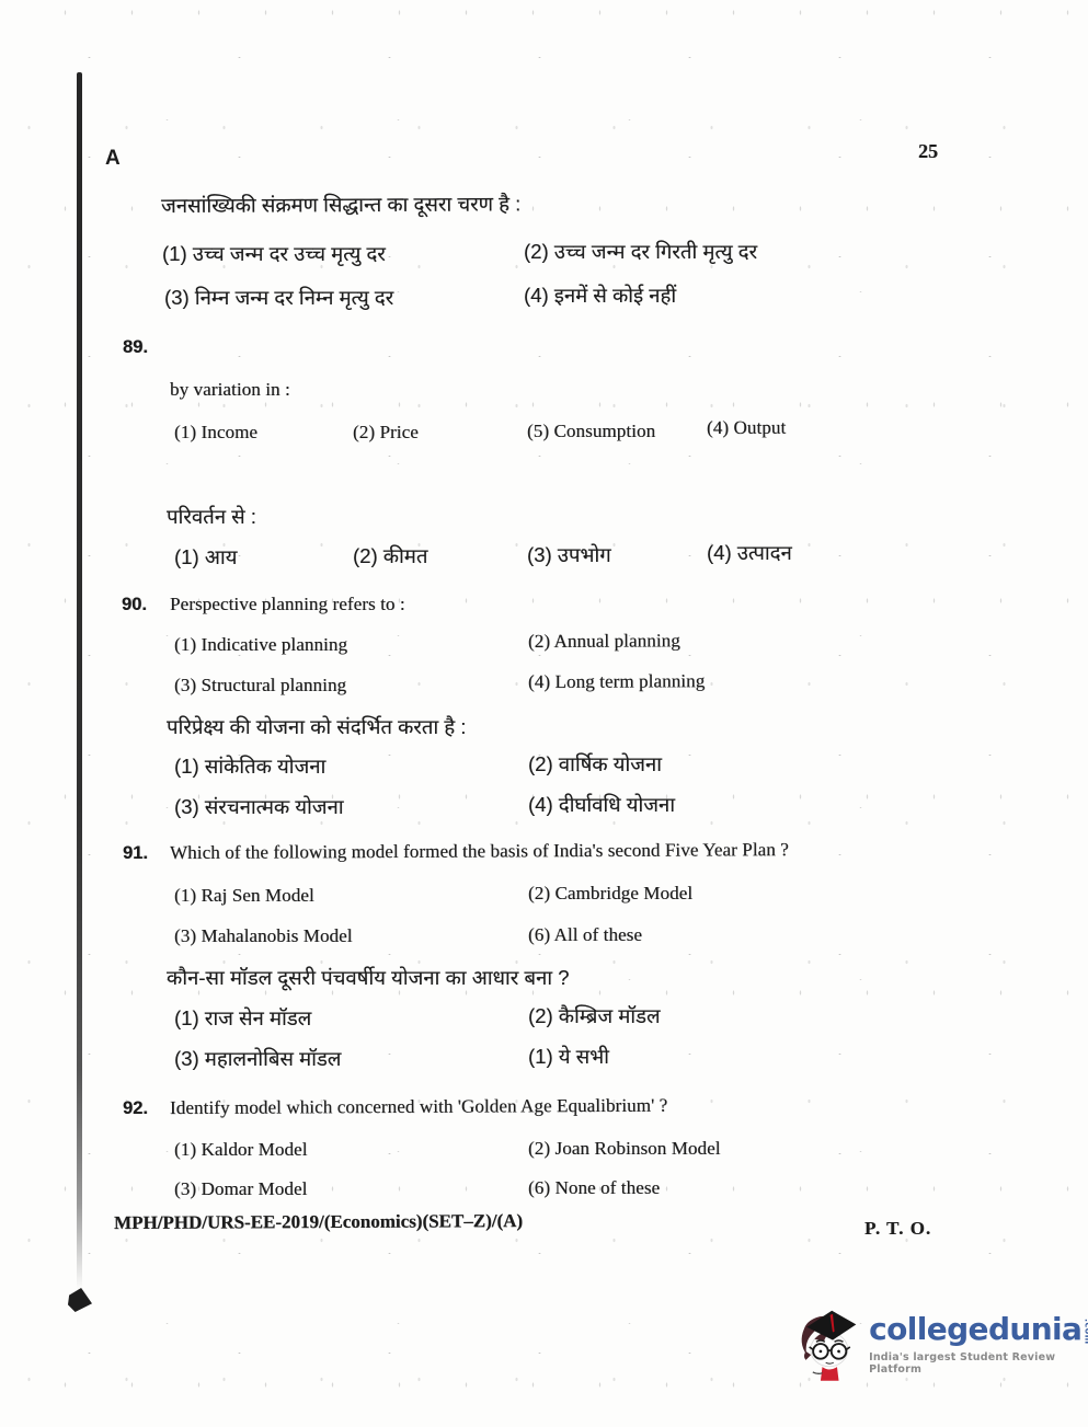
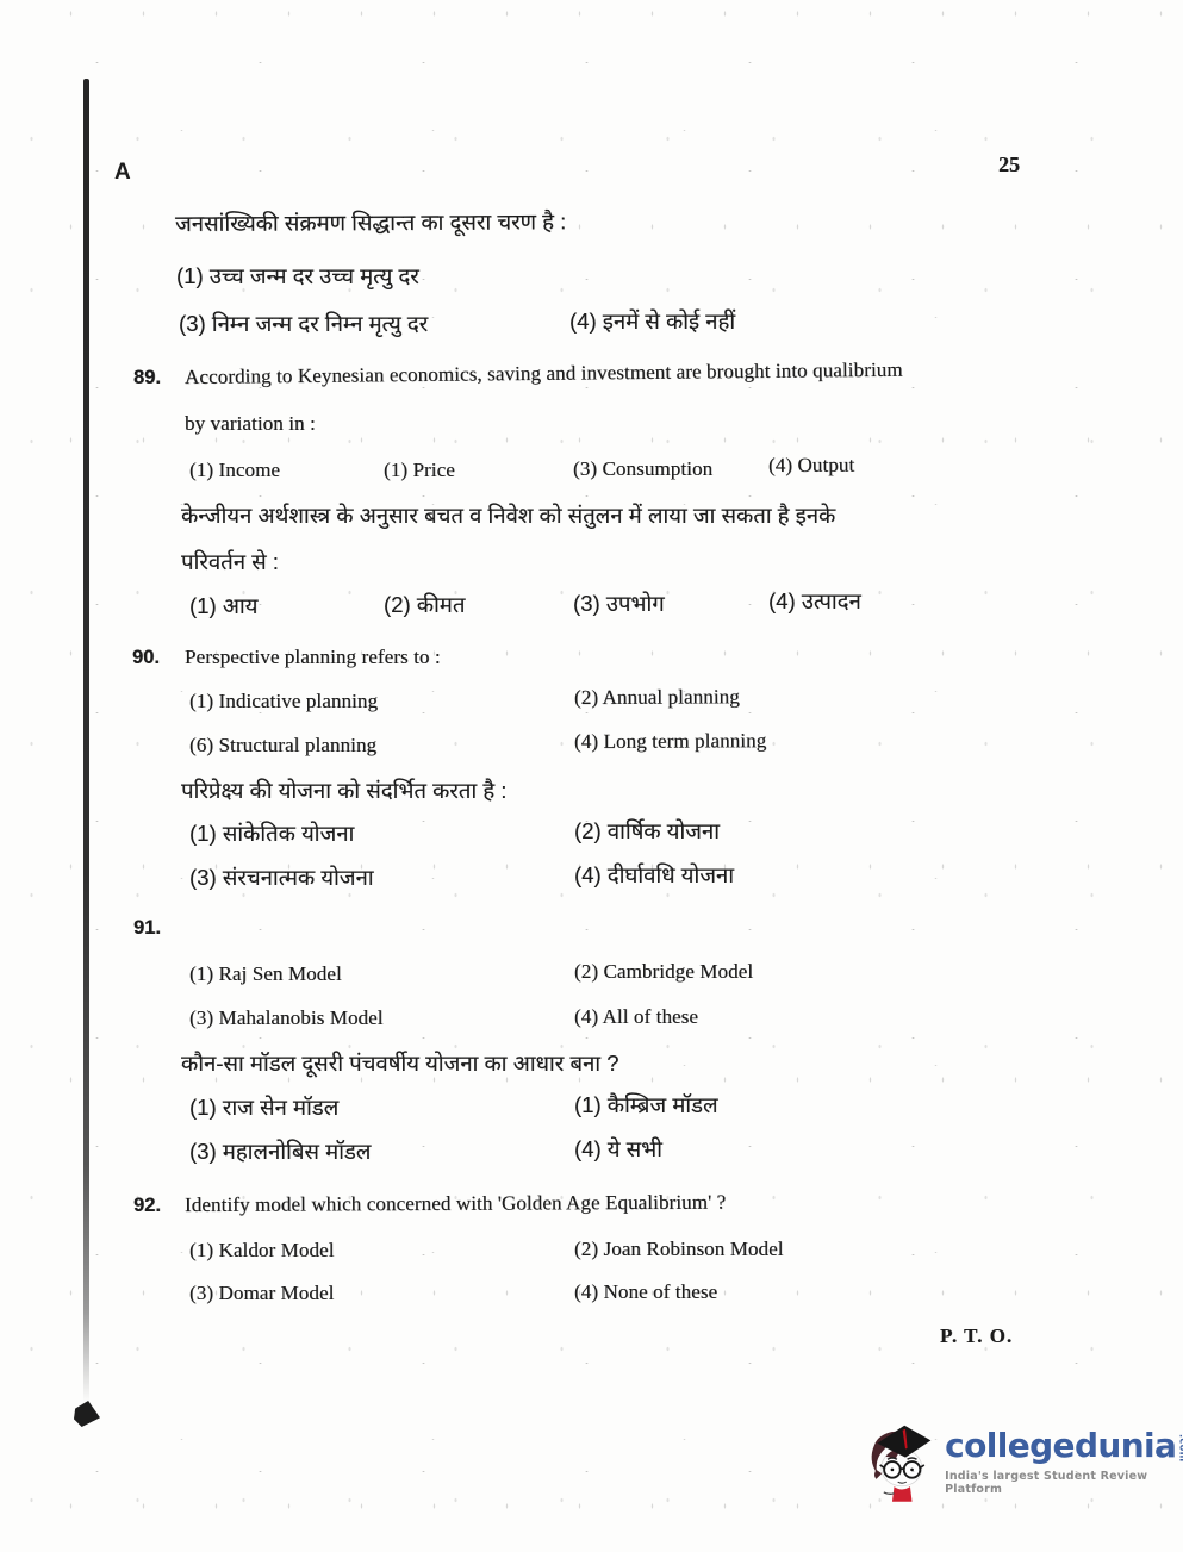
  A
  25
  जनसांख्यिकी संक्रमण सिद्धान्त का दूसरा चरण है :
  (1) उच्च जन्म दर उच्च मृत्यु दर
- (2) उच्च जन्म दर गिरती मृत्यु दर
  (3) निम्न जन्म दर निम्न मृत्यु दर
  (4) इनमें से कोई नहीं
  89.
+ According to Keynesian economics, saving and investment are brought into qualibrium
  by variation in :
  (1) Income
- (2) Price
+ (1) Price
- (5) Consumption
+ (3) Consumption
  (4) Output
+ केन्जीयन अर्थशास्त्र के अनुसार बचत व निवेश को संतुलन में लाया जा सकता है इनके
  परिवर्तन से :
  (1) आय
  (2) कीमत
  (3) उपभोग
  (4) उत्पादन
  90.
  Perspective planning refers to :
  (1) Indicative planning
  (2) Annual planning
- (3) Structural planning
+ (6) Structural planning
  (4) Long term planning
  परिप्रेक्ष्य की योजना को संदर्भित करता है :
  (1) सांकेतिक योजना
  (2) वार्षिक योजना
  (3) संरचनात्मक योजना
  (4) दीर्घावधि योजना
  91.
- Which of the following model formed the basis of India's second Five Year Plan ?
  (1) Raj Sen Model
  (2) Cambridge Model
  (3) Mahalanobis Model
- (6) All of these
+ (4) All of these
  कौन-सा मॉडल दूसरी पंचवर्षीय योजना का आधार बना ?
  (1) राज सेन मॉडल
- (2) कैम्ब्रिज मॉडल
+ (1) कैम्ब्रिज मॉडल
  (3) महालनोबिस मॉडल
- (1) ये सभी
+ (4) ये सभी
  92.
  Identify model which concerned with 'Golden Age Equalibrium' ?
  (1) Kaldor Model
  (2) Joan Robinson Model
  (3) Domar Model
- (6) None of these
+ (4) None of these
- MPH/PHD/URS-EE-2019/(Economics)(SET–Z)/(A)
  P. T. O.
  collegedunia
  India's largest Student Review Platform
